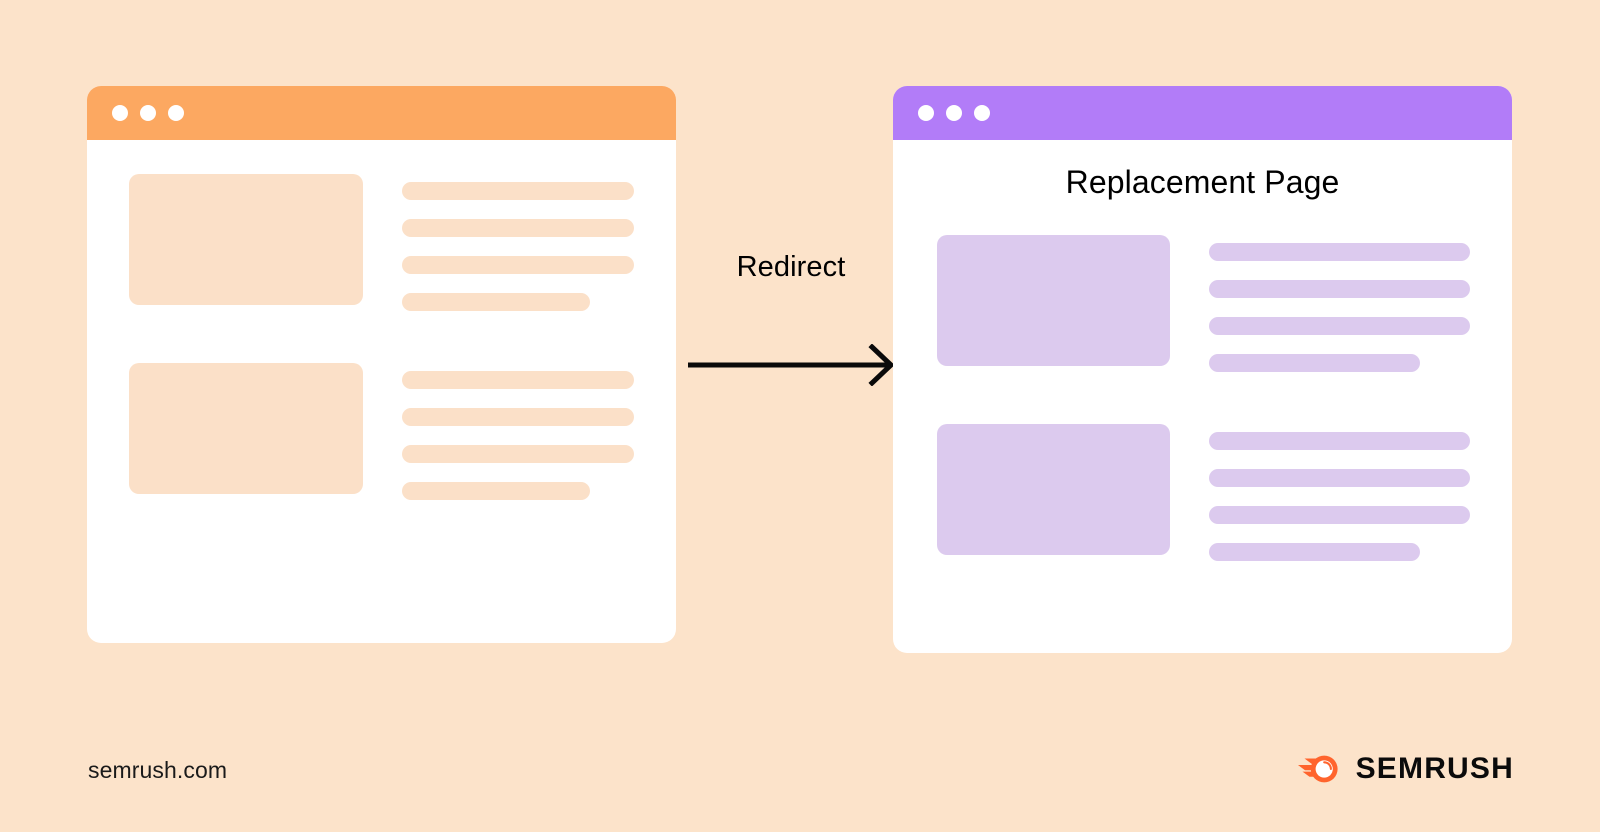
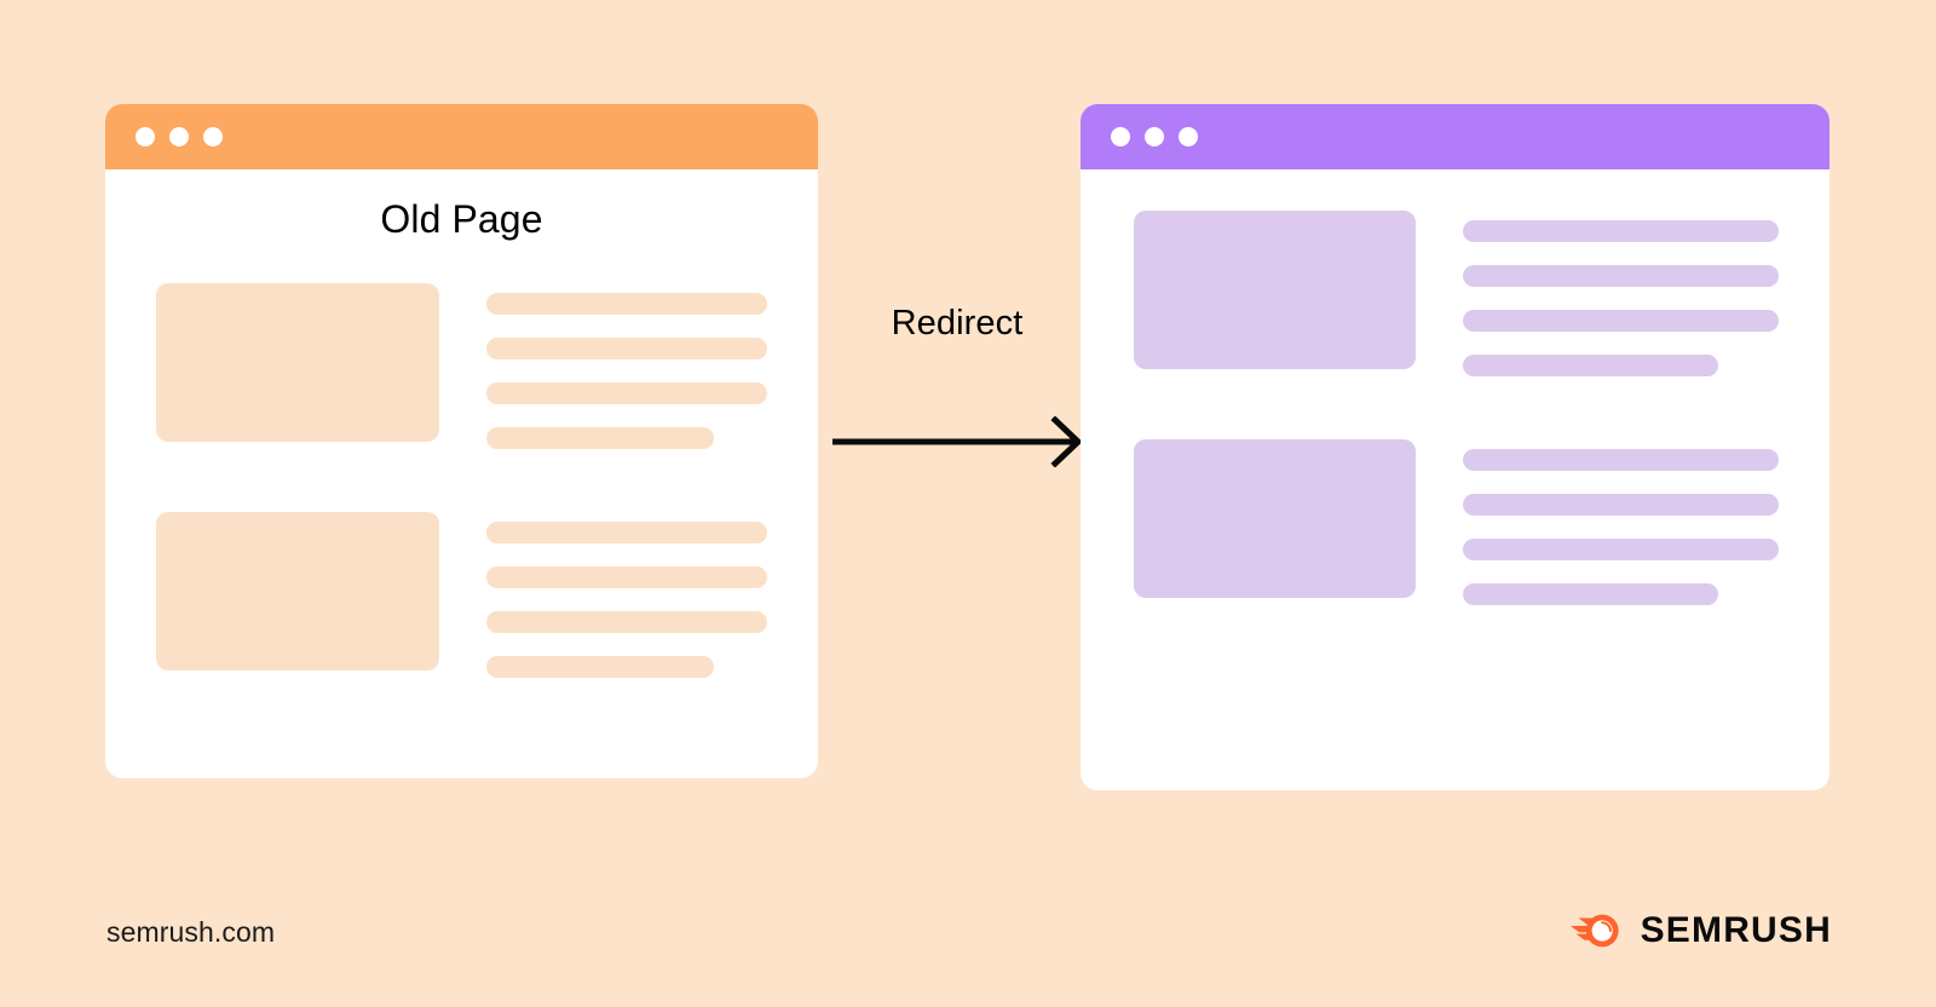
+ Old Page
  Redirect
- Replacement Page
  semrush.com
  SEMRUSH
